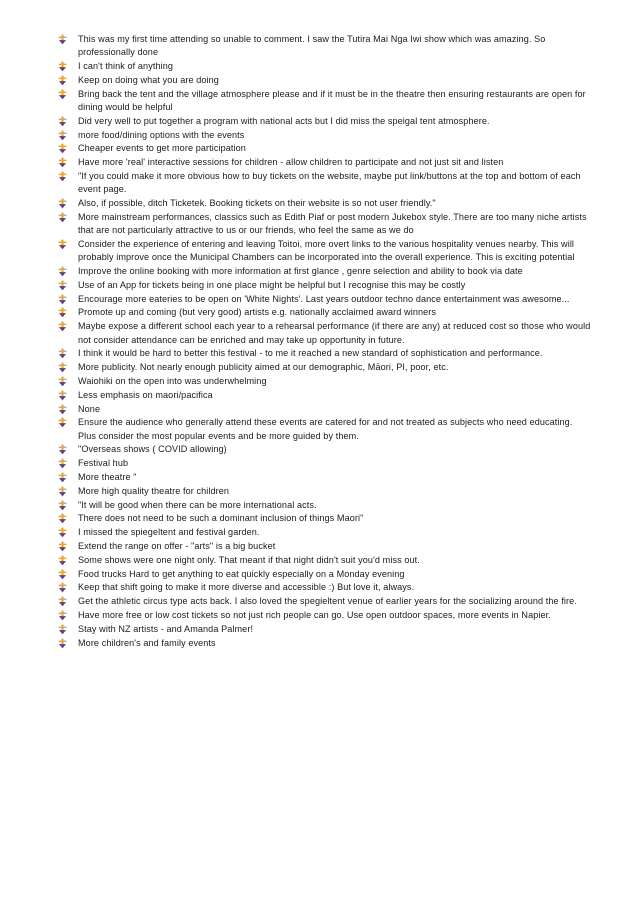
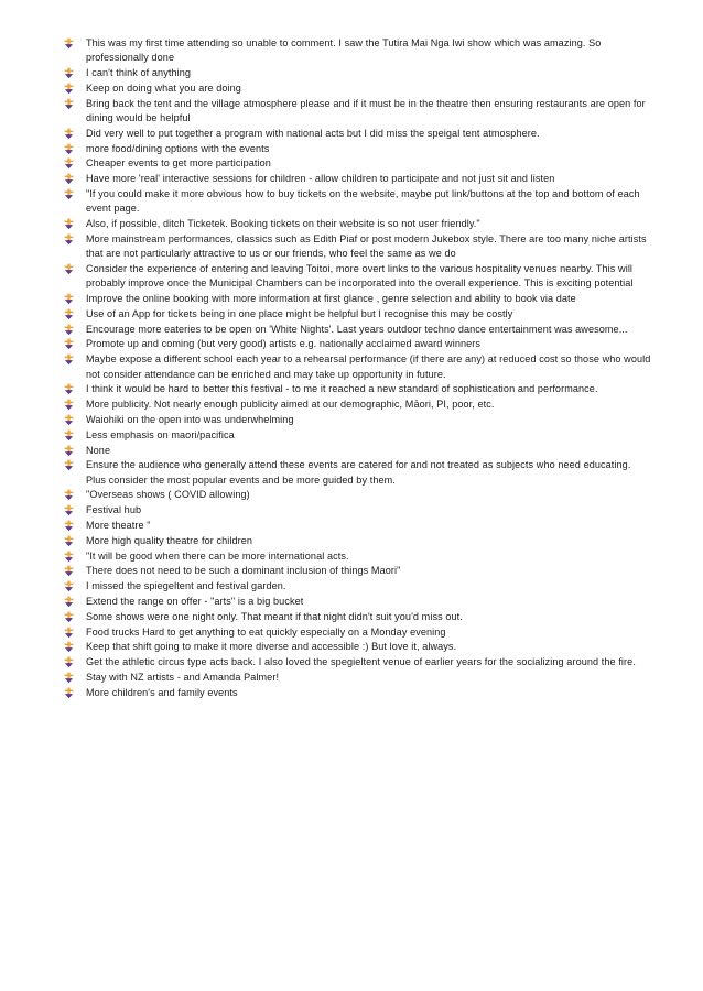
  This was my first time attending so unable to comment. I saw the Tutira Mai Nga Iwi show which was amazing. So professionally done
  I can't think of anything
  Keep on doing what you are doing
  Bring back the tent and the village atmosphere please and if it must be in the theatre then ensuring restaurants are open for dining would be helpful
  Did very well to put together a program with national acts but I did miss the speigal tent atmosphere.
  more food/dining options with the events
  Cheaper events to get more participation
  Have more 'real' interactive sessions for children - allow children to participate and not just sit and listen
  "If you could make it more obvious how to buy tickets on the website, maybe put link/buttons at the top and bottom of each event page.
  Also, if possible, ditch Ticketek. Booking tickets on their website is so not user friendly."
  More mainstream performances, classics such as Edith Piaf or post modern Jukebox style. There are too many niche artists that are not particularly attractive to us or our friends, who feel the same as we do
  Consider the experience of entering and leaving Toitoi, more overt links to the various hospitality venues nearby. This will probably improve once the Municipal Chambers can be incorporated into the overall experience. This is exciting potential
  Improve the online booking with more information at first glance , genre selection and ability to book via date
  Use of an App for tickets being in one place might be helpful but I recognise this may be costly
  Encourage more eateries to be open on 'White Nights'. Last years outdoor techno dance entertainment was awesome...
  Promote up and coming (but very good) artists e.g. nationally acclaimed award winners
  Maybe expose a different school each year to a rehearsal performance (if there are any) at reduced cost so those who would not consider attendance can be enriched and may take up opportunity in future.
  I think it would be hard to better this festival - to me it reached a new standard of sophistication and performance.
  More publicity. Not nearly enough publicity aimed at our demographic, Māori, PI, poor, etc.
  Waiohiki on the open into was underwhelming
  Less emphasis on maori/pacifica
  None
  Ensure the audience who generally attend these events are catered for and not treated as subjects who need educating. Plus consider the most popular events and be more guided by them.
  "Overseas shows ( COVID allowing)
  Festival hub
  More theatre "
  More high quality theatre for children
  "It will be good when there can be more international acts.
  There does not need to be such a dominant inclusion of things Maori"
  I missed the spiegeltent and festival garden.
  Extend the range on offer - "arts" is a big bucket
  Some shows were one night only. That meant if that night didn't suit you'd miss out.
  Food trucks Hard to get anything to eat quickly especially on a Monday evening
  Keep that shift going to make it more diverse and accessible :) But love it, always.
  Get the athletic circus type acts back. I also loved the spegieltent venue of earlier years for the socializing around the fire.
- Have more free or low cost tickets so not just rich people can go. Use open outdoor spaces, more events in Napier.
  Stay with NZ artists - and Amanda Palmer!
  More children's and family events
